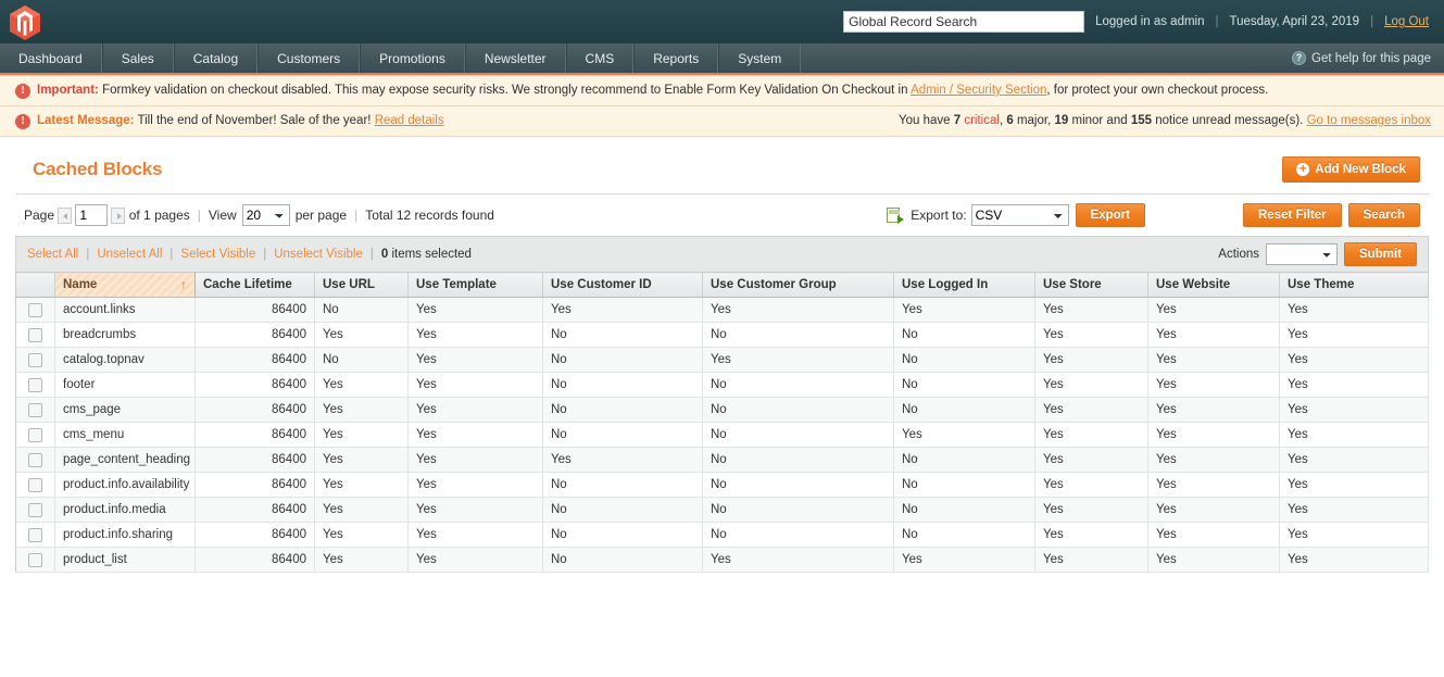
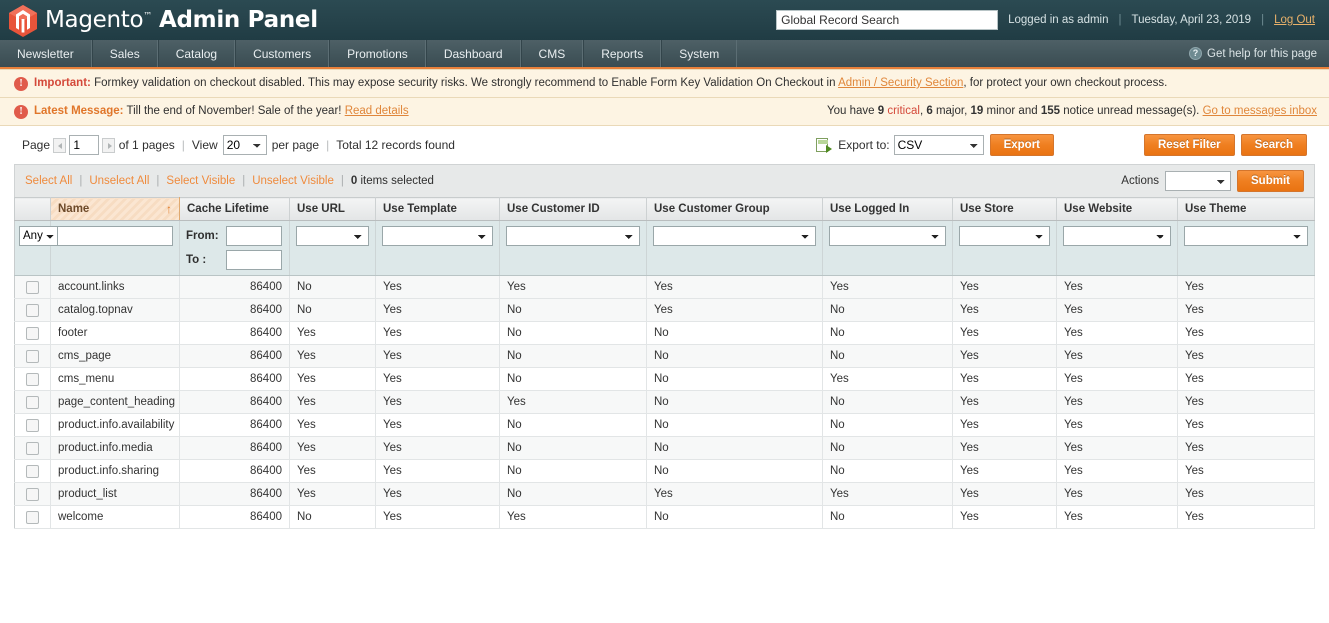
+ Magento™ Admin Panel
  Global Record Search
  Logged in as admin
  |
  Tuesday, April 23, 2019
  |
  Log Out
- Dashboard
+ Newsletter
  Sales
  Catalog
  Customers
  Promotions
- Newsletter
+ Dashboard
  CMS
  Reports
  System
  ?
  Get help for this page
  !
  Important: Formkey validation on checkout disabled. This may expose security risks. We strongly recommend to Enable Form Key Validation On Checkout in Admin / Security Section, for protect your own checkout process.
  !
  Latest Message: Till the end of November! Sale of the year! Read details
- You have 7 critical, 6 major, 19 minor and 155 notice unread message(s). Go to messages inbox
+ You have 9 critical, 6 major, 19 minor and 155 notice unread message(s). Go to messages inbox
- Cached Blocks
- +
- Add New Block
  Page
  1
  of 1 pages
  |
  View
  20
  per page
  |
  Total 12 records found
  Export to:
  CSV
  Export
  Reset Filter
  Search
  Select All
  |
  Unselect All
  |
  Select Visible
  |
  Unselect Visible
  |
  0 items selected
  Actions
  Submit
  	Name ↑	Cache Lifetime	Use URL	Use Template	Use Customer ID	Use Customer Group	Use Logged In	Use Store	Use Website	Use Theme
+ Any		From: To :
  	account.links	86400	No	Yes	Yes	Yes	Yes	Yes	Yes	Yes
- 	breadcrumbs	86400	Yes	Yes	No	No	No	Yes	Yes	Yes
  	catalog.topnav	86400	No	Yes	No	Yes	No	Yes	Yes	Yes
  	footer	86400	Yes	Yes	No	No	No	Yes	Yes	Yes
  	cms_page	86400	Yes	Yes	No	No	No	Yes	Yes	Yes
  	cms_menu	86400	Yes	Yes	No	No	Yes	Yes	Yes	Yes
  	page_content_heading	86400	Yes	Yes	Yes	No	No	Yes	Yes	Yes
  	product.info.availability	86400	Yes	Yes	No	No	No	Yes	Yes	Yes
  	product.info.media	86400	Yes	Yes	No	No	No	Yes	Yes	Yes
  	product.info.sharing	86400	Yes	Yes	No	No	No	Yes	Yes	Yes
  	product_list	86400	Yes	Yes	No	Yes	Yes	Yes	Yes	Yes
+ 	welcome	86400	No	Yes	Yes	No	No	Yes	Yes	Yes
